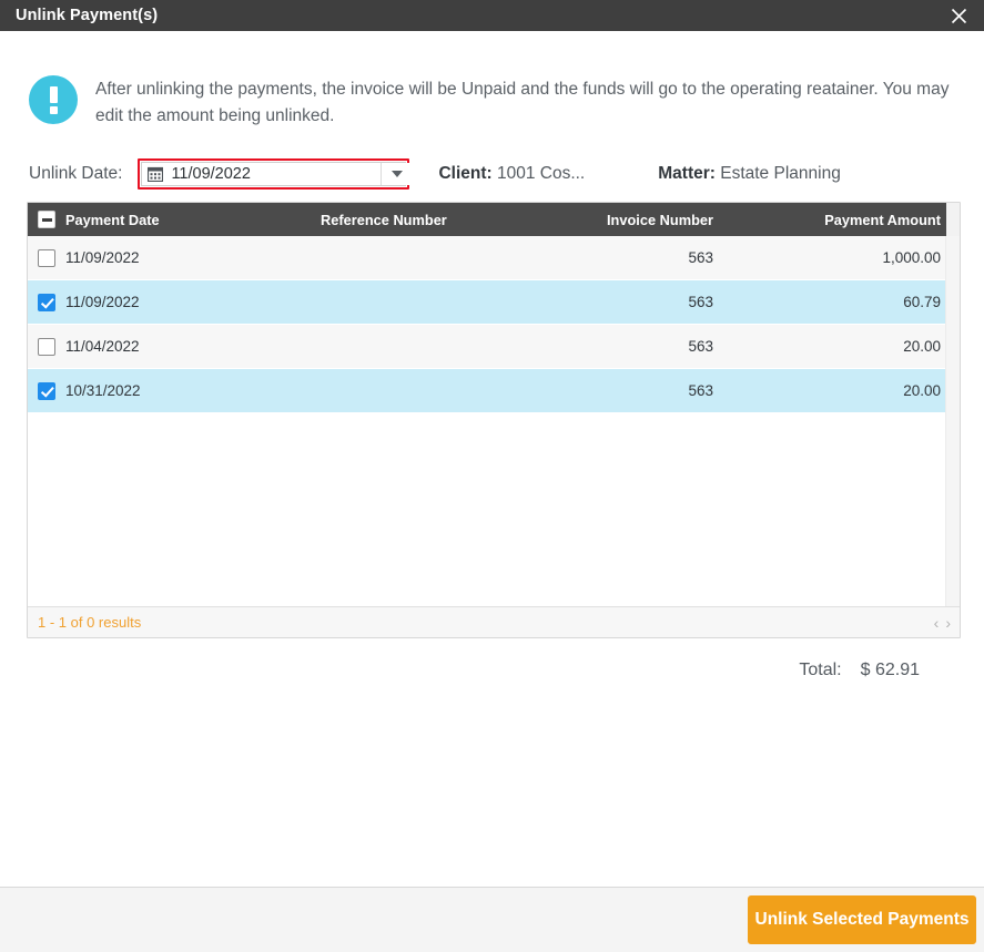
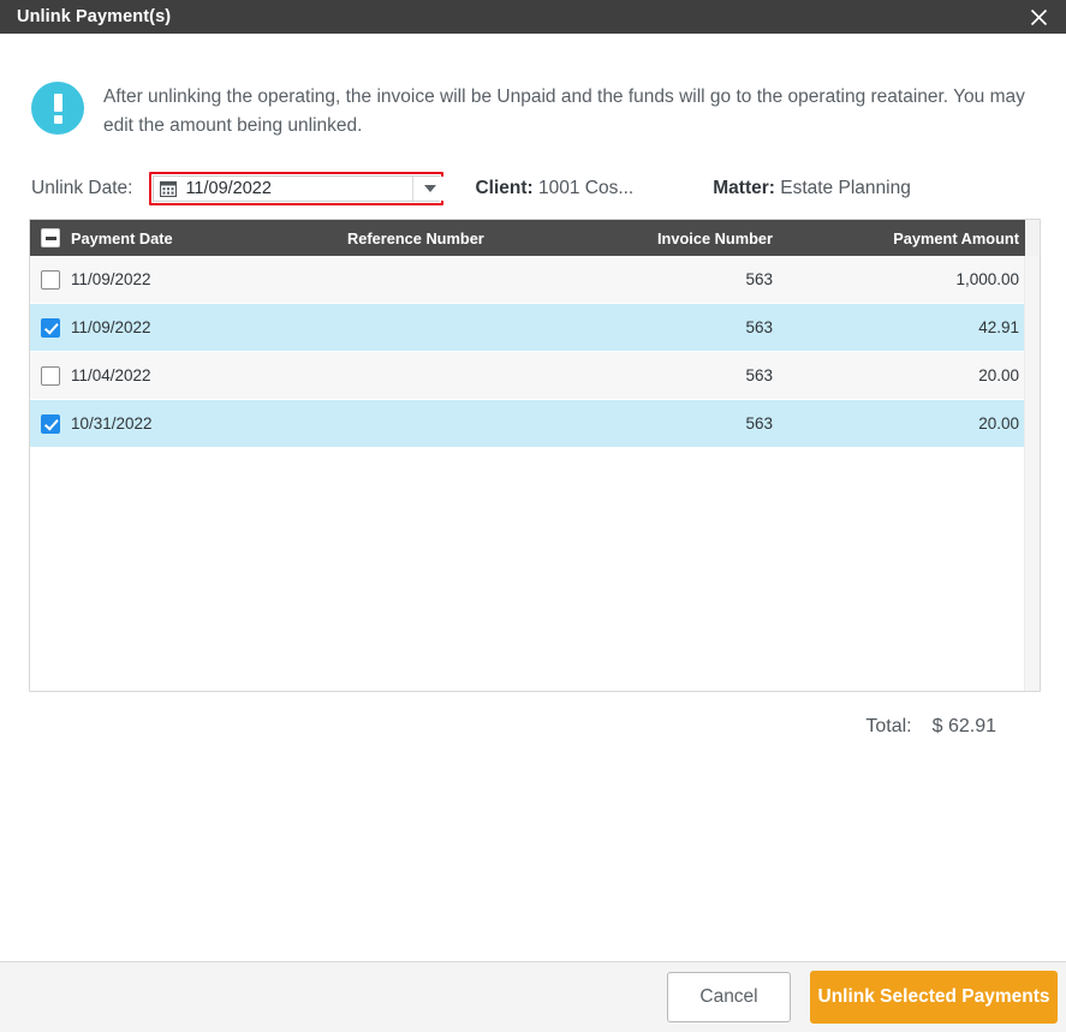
  Unlink Payment(s)
- After unlinking the payments, the invoice will be Unpaid and the funds will go to the operating reatainer. You may edit the amount being unlinked.
+ After unlinking the operating, the invoice will be Unpaid and the funds will go to the operating reatainer. You may edit the amount being unlinked.
  Unlink Date:
  11/09/2022
  Client: 1001 Cos...
  Matter: Estate Planning
  Payment Date
  Reference Number
  Invoice Number
  Payment Amount
  11/09/2022
  563
  1,000.00
  11/09/2022
  563
- 60.79
+ 42.91
  11/04/2022
  563
  20.00
  10/31/2022
  563
  20.00
- 1 - 1 of 0 results
- ‹
- ›
  Total:
  $ 62.91
+ Cancel
  Unlink Selected Payments
